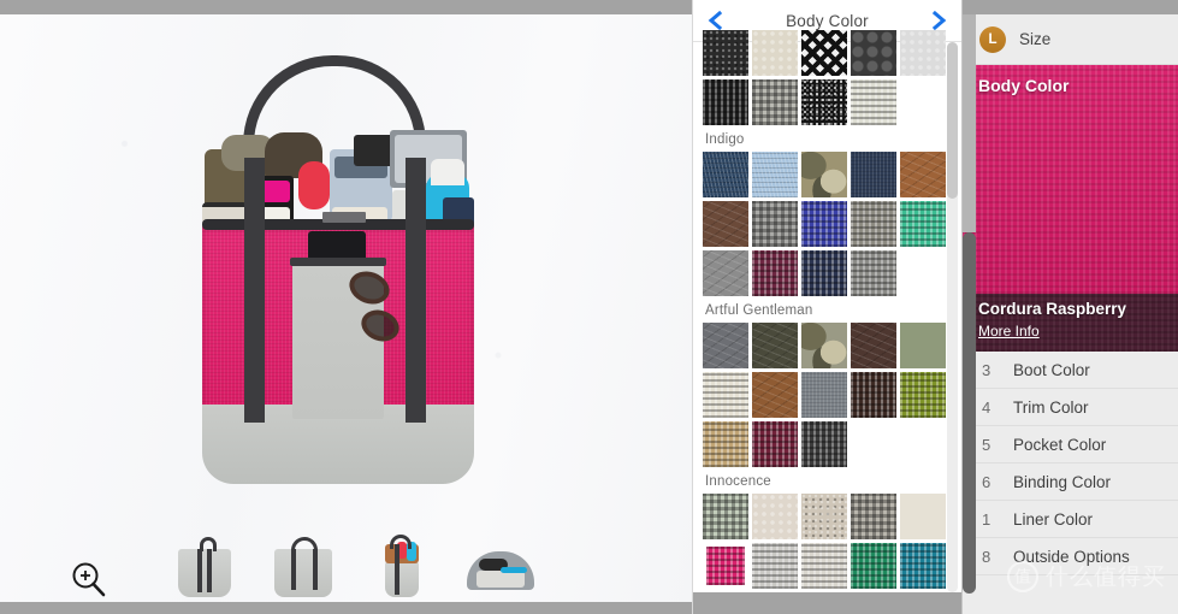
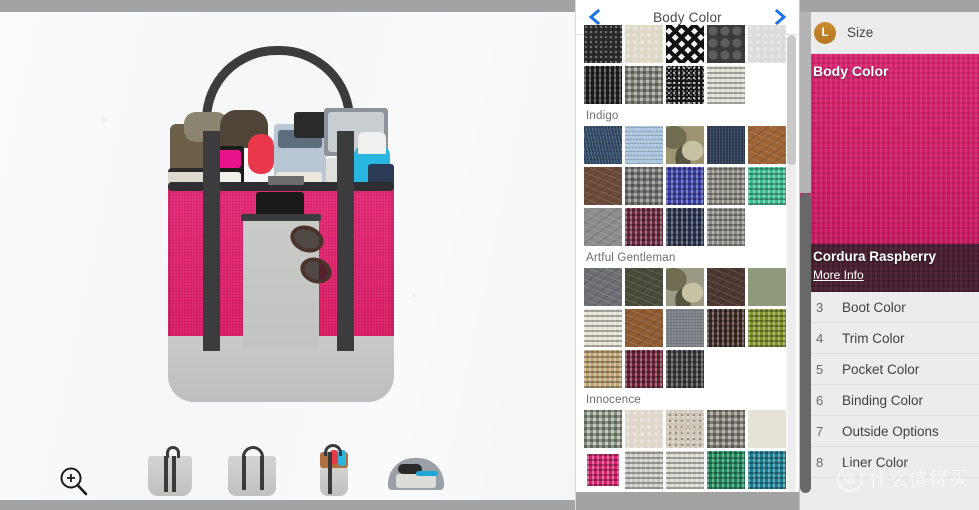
  Body Color
  Indigo
  Artful Gentleman
  Innocence
  L
  Size
  Body Color
  Cordura Raspberry
  More Info
  3
  Boot Color
  4
  Trim Color
  5
  Pocket Color
  6
  Binding Color
- 1
+ 7
- Liner Color
+ Outside Options
  8
- Outside Options
+ Liner Color
  值
  什么值得买
